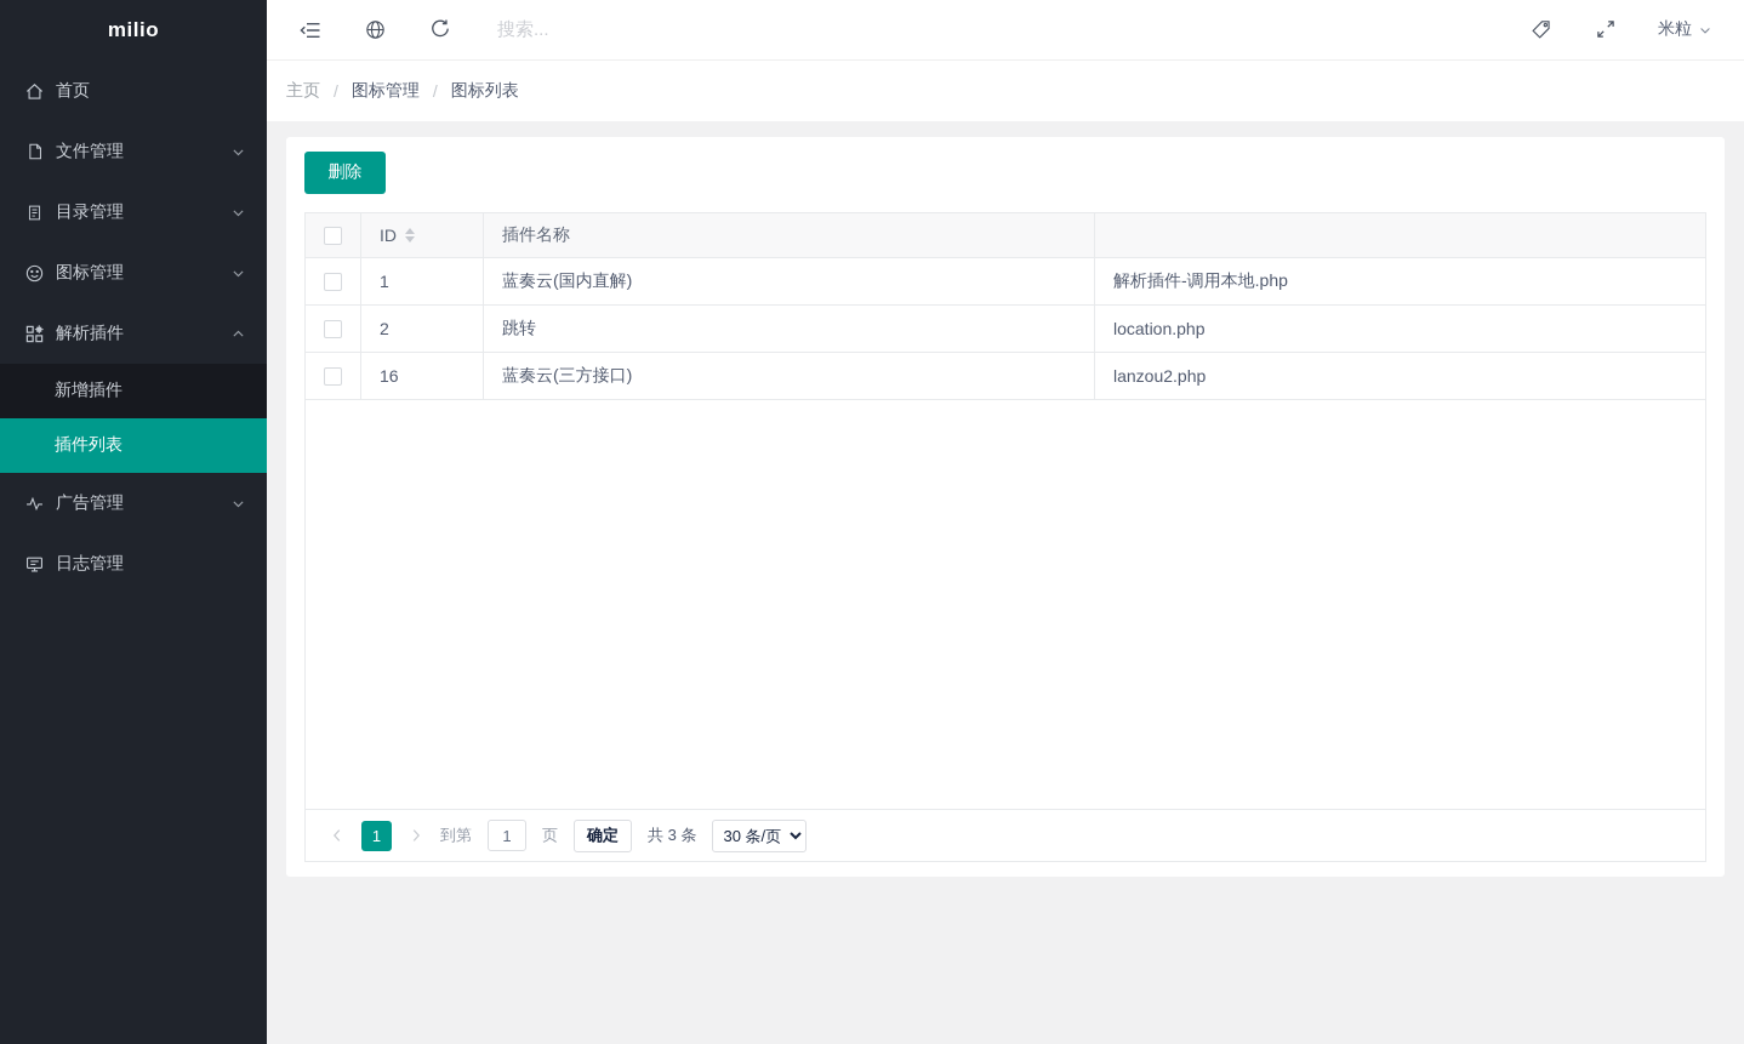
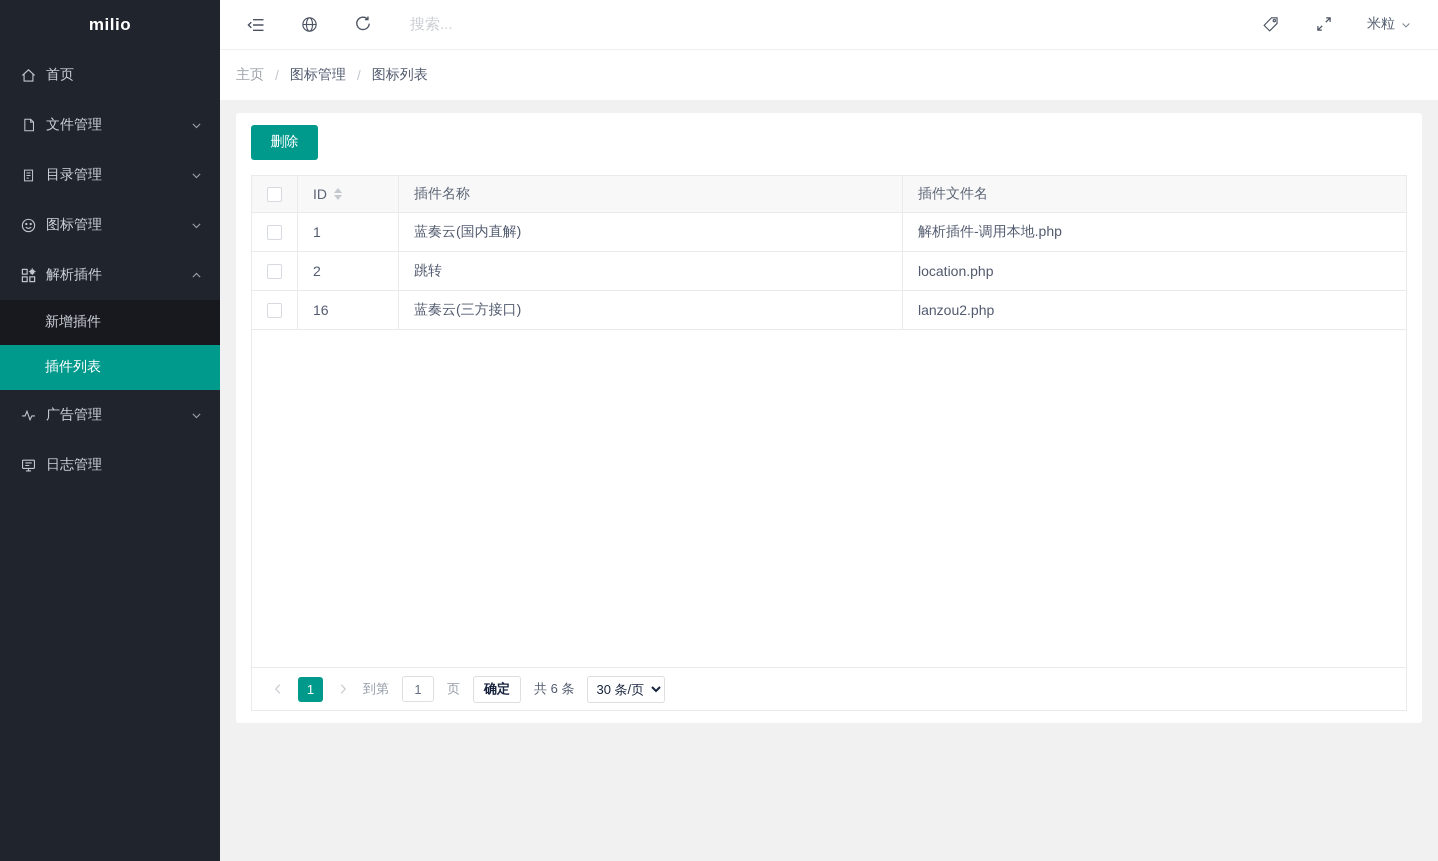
  milio
  首页
  文件管理
  目录管理
  图标管理
  解析插件
  新增插件
  插件列表
  广告管理
  日志管理
  搜索...
  米粒
  主页
  /
  图标管理
  /
  图标列表
  删除
  ID
  插件名称
+ 插件文件名
  1
  蓝奏云(国内直解)
  解析插件-调用本地.php
  2
  跳转
  location.php
  16
  蓝奏云(三方接口)
  lanzou2.php
  1
  到第
  1
  页
  确定
- 共 3 条
+ 共 6 条
  30 条/页
